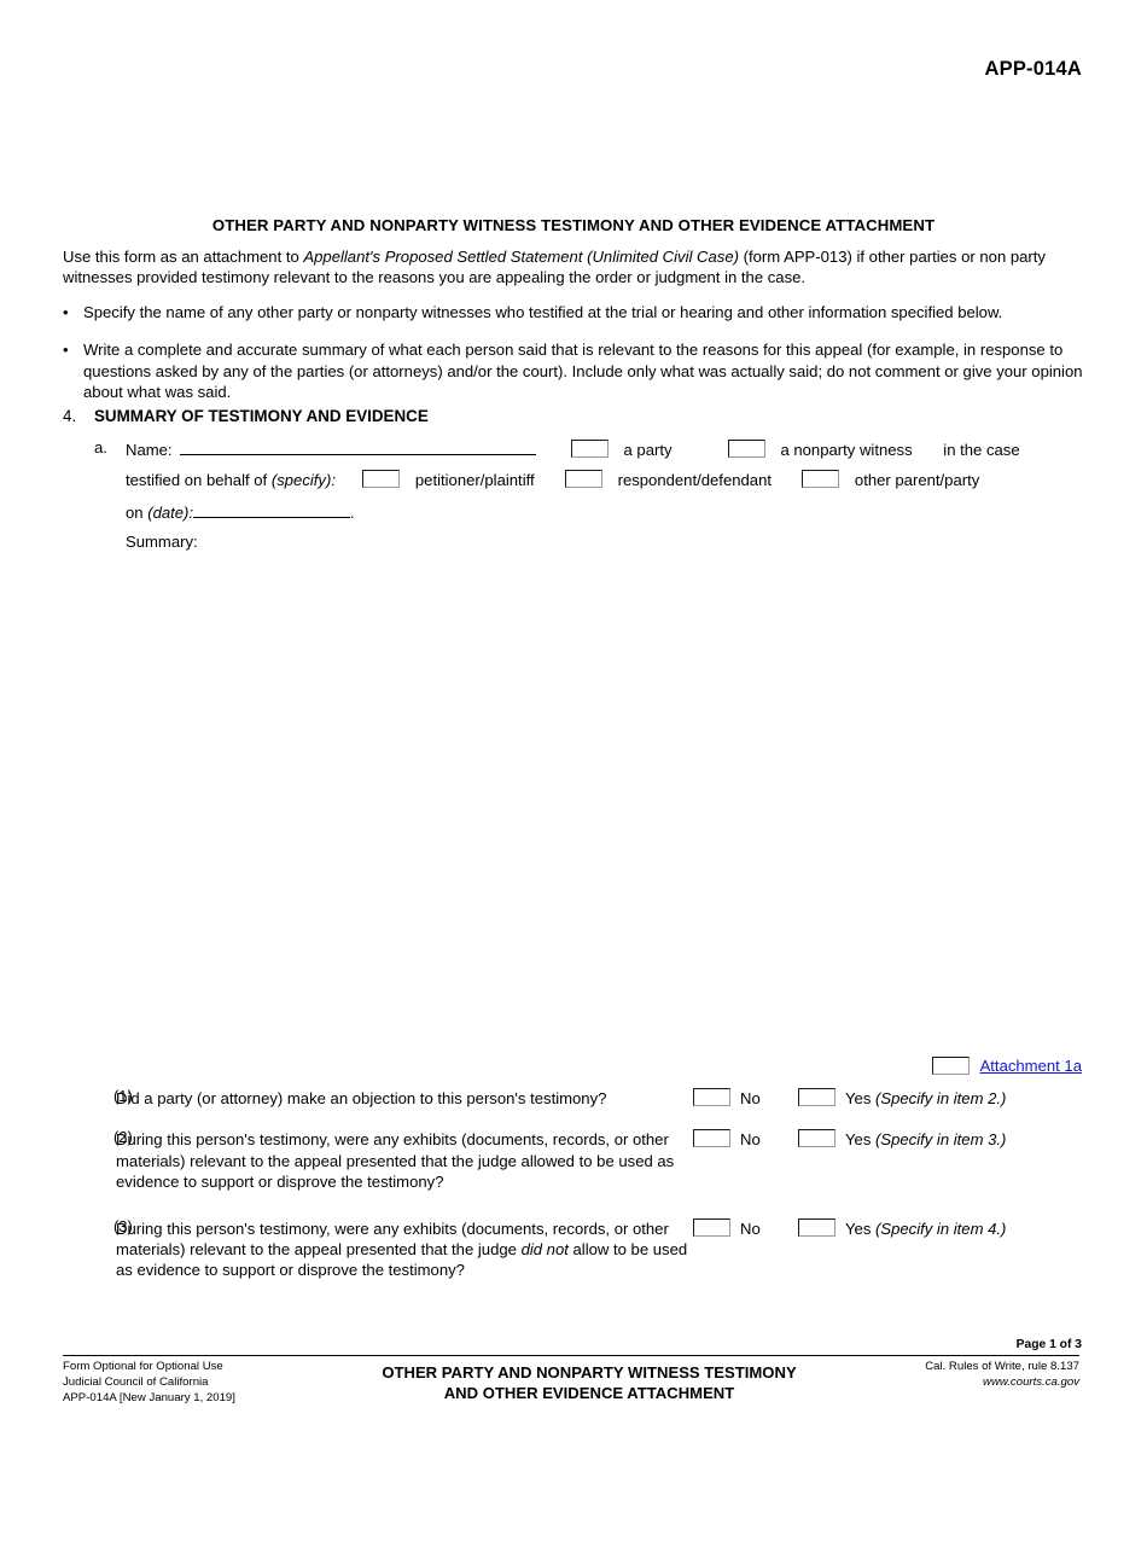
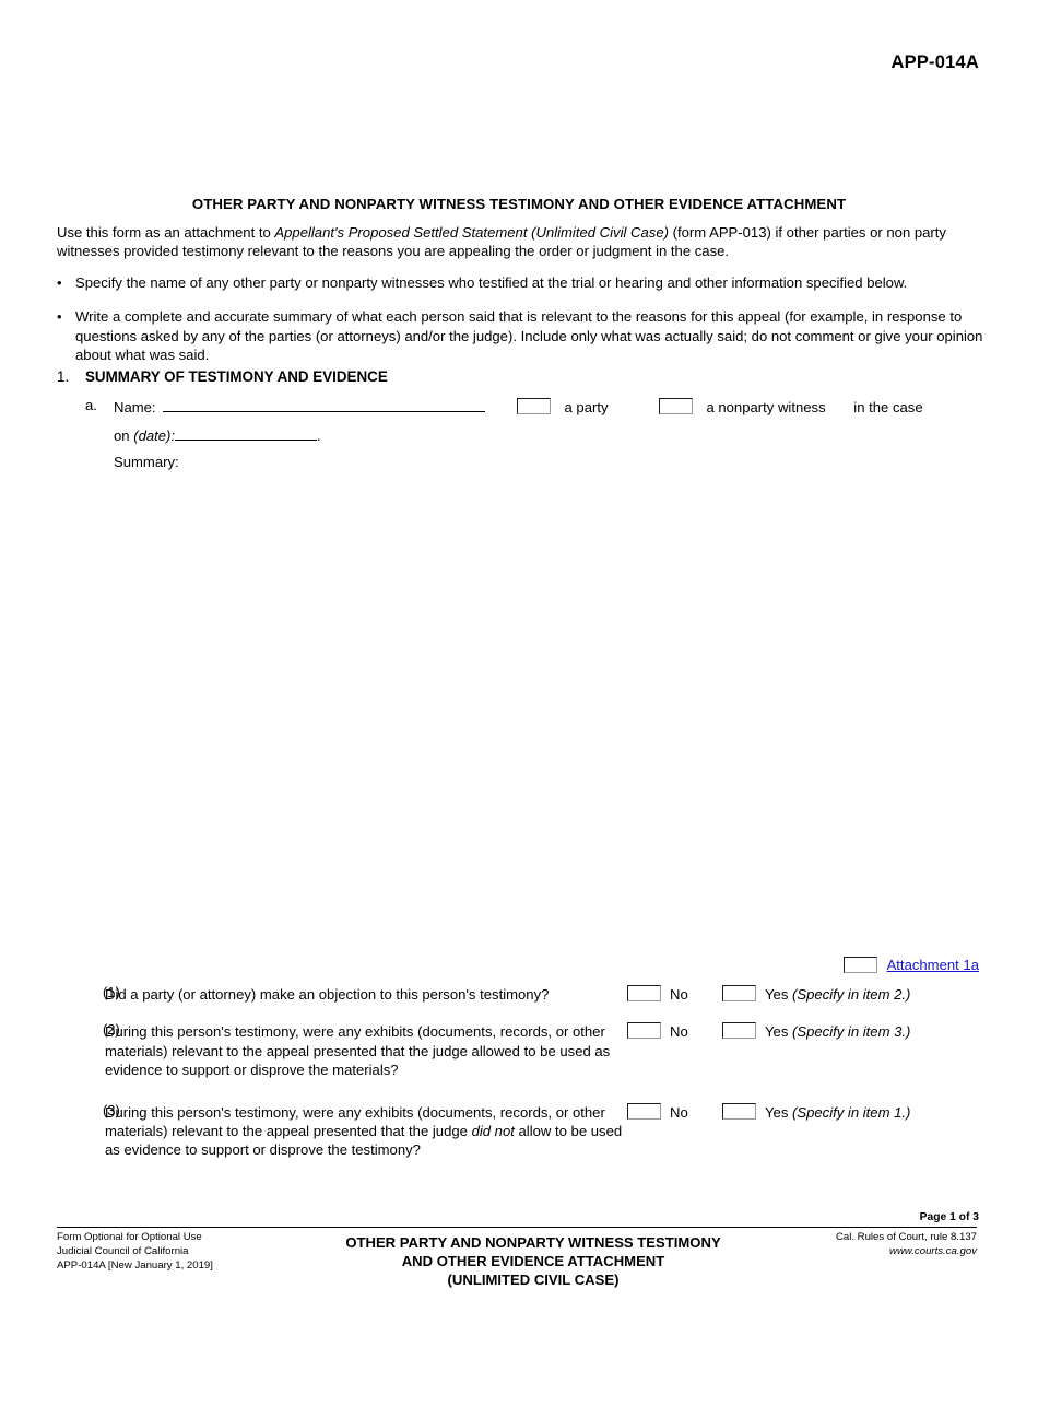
  APP-014A
  OTHER PARTY AND NONPARTY WITNESS TESTIMONY AND OTHER EVIDENCE ATTACHMENT
  Use this form as an attachment to Appellant's Proposed Settled Statement (Unlimited Civil Case) (form APP-013) if other parties or non party witnesses provided testimony relevant to the reasons you are appealing the order or judgment in the case.
  •
  Specify the name of any other party or nonparty witnesses who testified at the trial or hearing and other information specified below.
  •
- Write a complete and accurate summary of what each person said that is relevant to the reasons for this appeal (for example, in response to questions asked by any of the parties (or attorneys) and/or the court). Include only what was actually said; do not comment or give your opinion about what was said.
+ Write a complete and accurate summary of what each person said that is relevant to the reasons for this appeal (for example, in response to questions asked by any of the parties (or attorneys) and/or the judge). Include only what was actually said; do not comment or give your opinion about what was said.
- 4. SUMMARY OF TESTIMONY AND EVIDENCE
+ 1. SUMMARY OF TESTIMONY AND EVIDENCE
  a.
  Name: a party a nonparty witness in the case
- testified on behalf of (specify): petitioner/plaintiff respondent/defendant other parent/party
  on (date): .
  Summary:
  Attachment 1a
  (1)
  Did a party (or attorney) make an objection to this person's testimony?
  No
  Yes (Specify in item 2.)
  (2)
- During this person's testimony, were any exhibits (documents, records, or other materials) relevant to the appeal presented that the judge allowed to be used as evidence to support or disprove the testimony?
+ During this person's testimony, were any exhibits (documents, records, or other materials) relevant to the appeal presented that the judge allowed to be used as evidence to support or disprove the materials?
  No
  Yes (Specify in item 3.)
  (3)
  During this person's testimony, were any exhibits (documents, records, or other materials) relevant to the appeal presented that the judge did not allow to be used as evidence to support or disprove the testimony?
  No
- Yes (Specify in item 4.)
+ Yes (Specify in item 1.)
  Page 1 of 3
  Form Optional for Optional Use
  Judicial Council of California
  APP-014A [New January 1, 2019]
  OTHER PARTY AND NONPARTY WITNESS TESTIMONY
  AND OTHER EVIDENCE ATTACHMENT
+ (UNLIMITED CIVIL CASE)
- Cal. Rules of Write, rule 8.137
+ Cal. Rules of Court, rule 8.137
  www.courts.ca.gov
